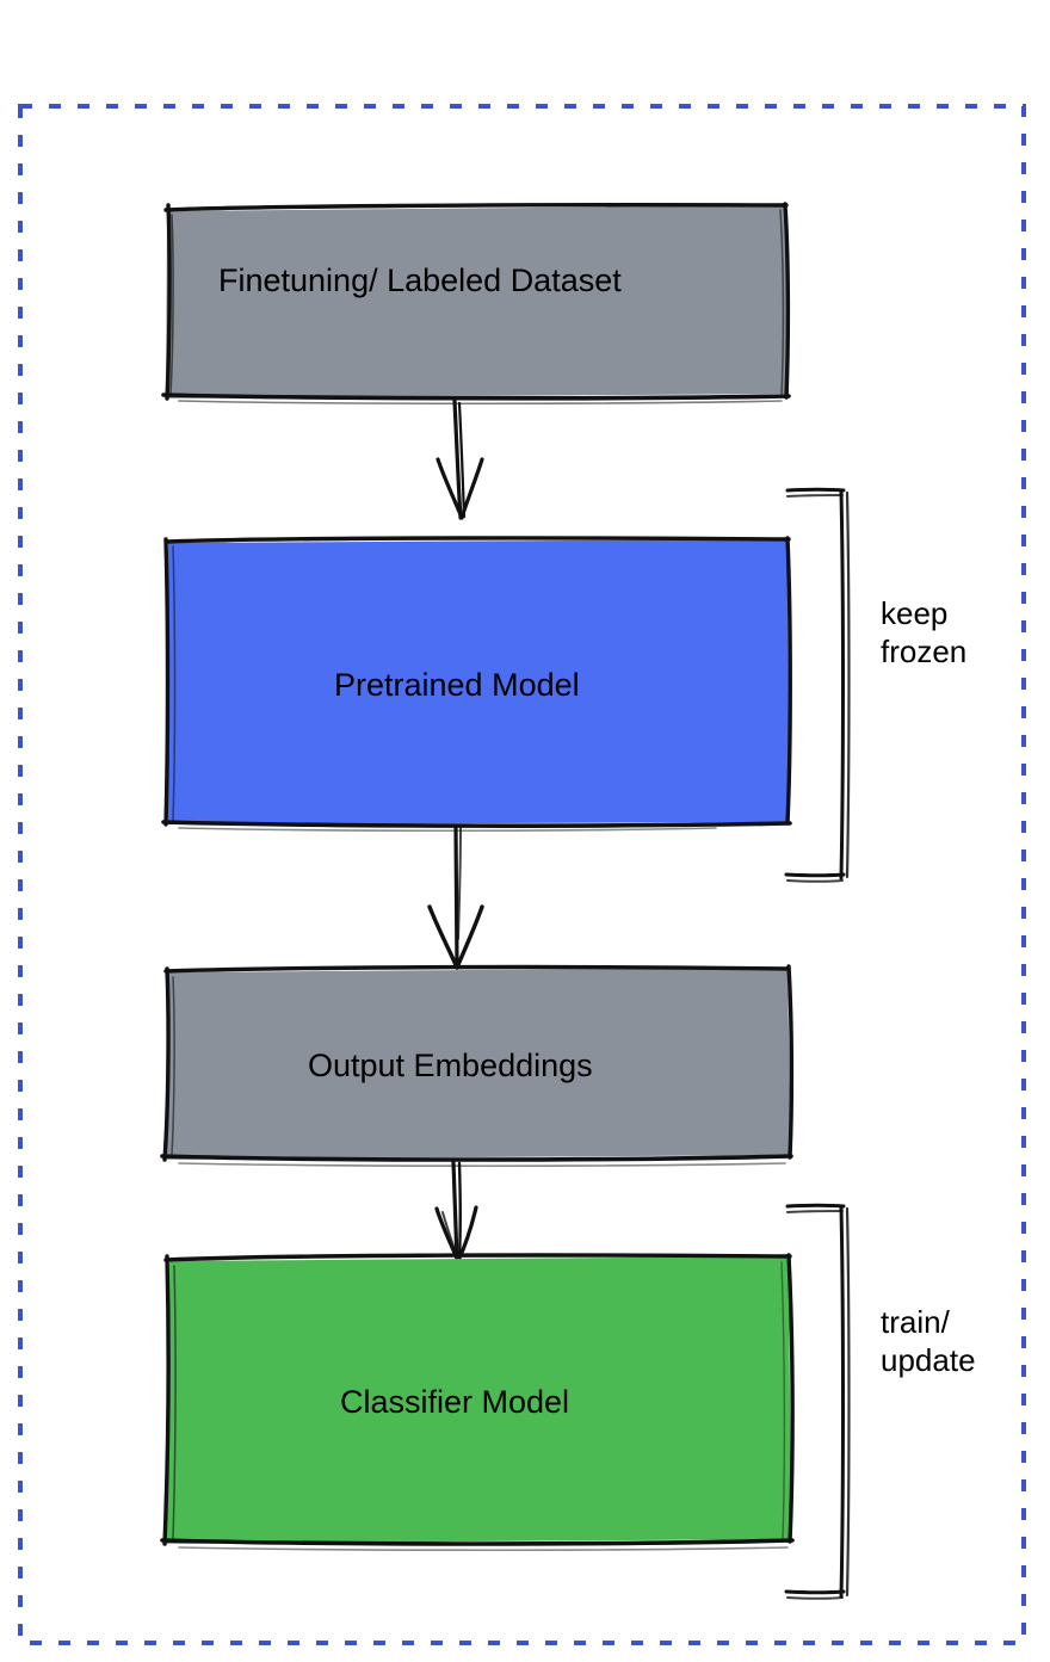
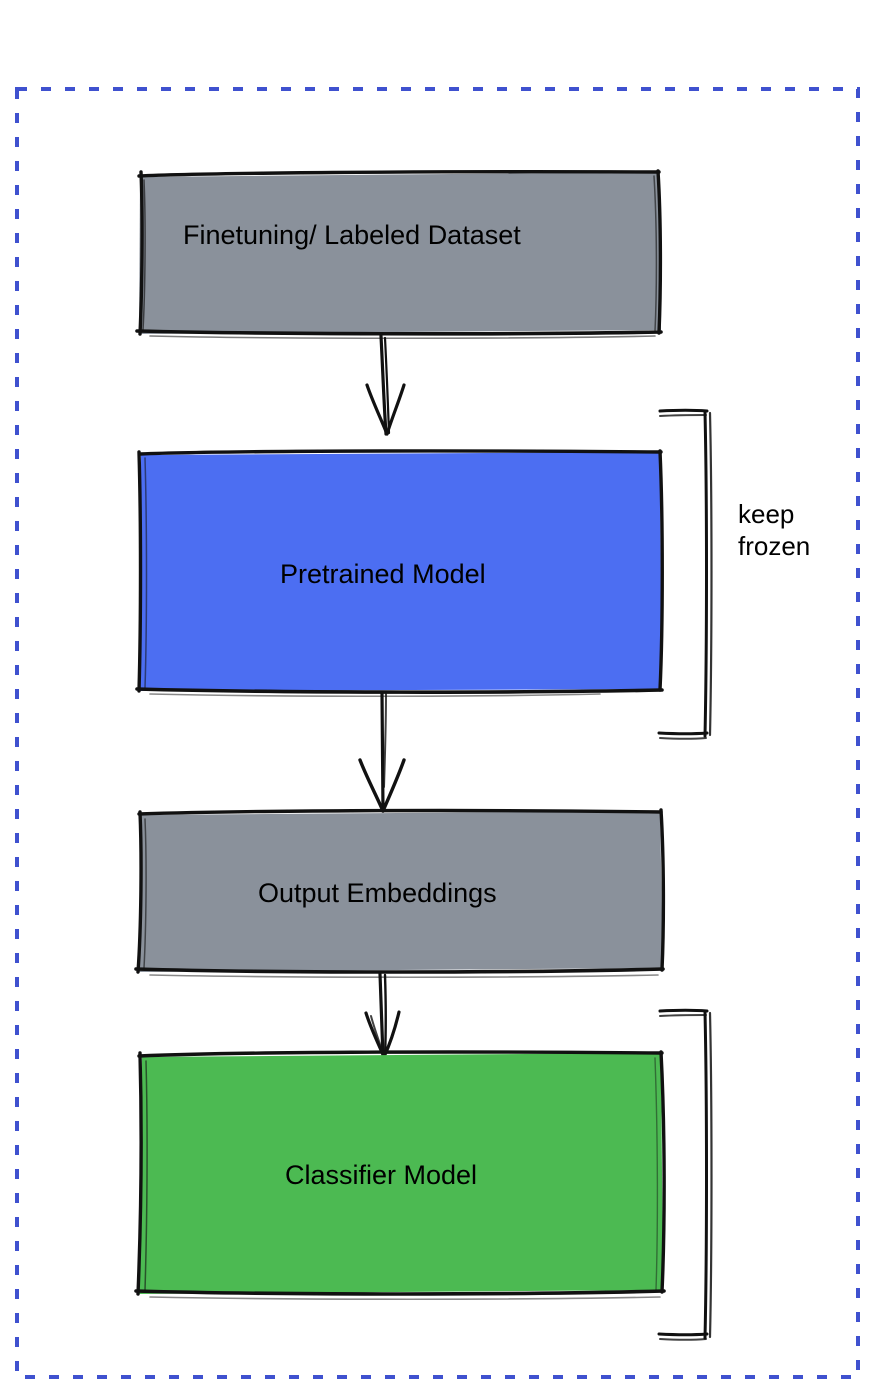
  Finetuning/ Labeled Dataset
  Pretrained Model
  Output Embeddings
  Classifier Model
  keep
  frozen
- train/
- update
